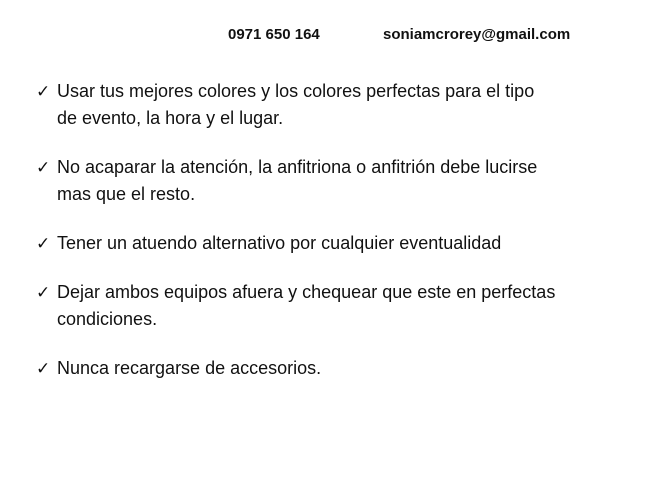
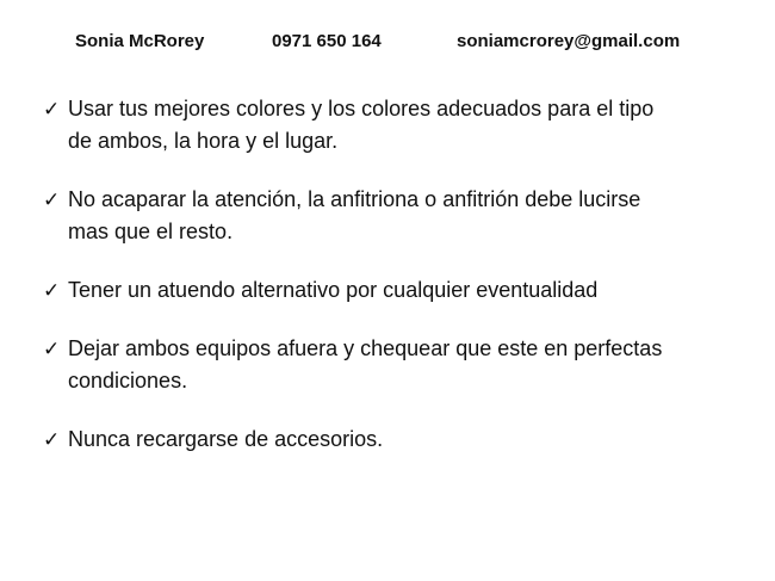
+ Sonia McRorey
  0971 650 164
  soniamcrorey@gmail.com
  ✓
- Usar tus mejores colores y los colores perfectas para el tipo
+ Usar tus mejores colores y los colores adecuados para el tipo
- de evento, la hora y el lugar.
+ de ambos, la hora y el lugar.
  ✓
  No acaparar la atención, la anfitriona o anfitrión debe lucirse
  mas que el resto.
  ✓
  Tener un atuendo alternativo por cualquier eventualidad
  ✓
  Dejar ambos equipos afuera y chequear que este en perfectas
  condiciones.
  ✓
  Nunca recargarse de accesorios.
